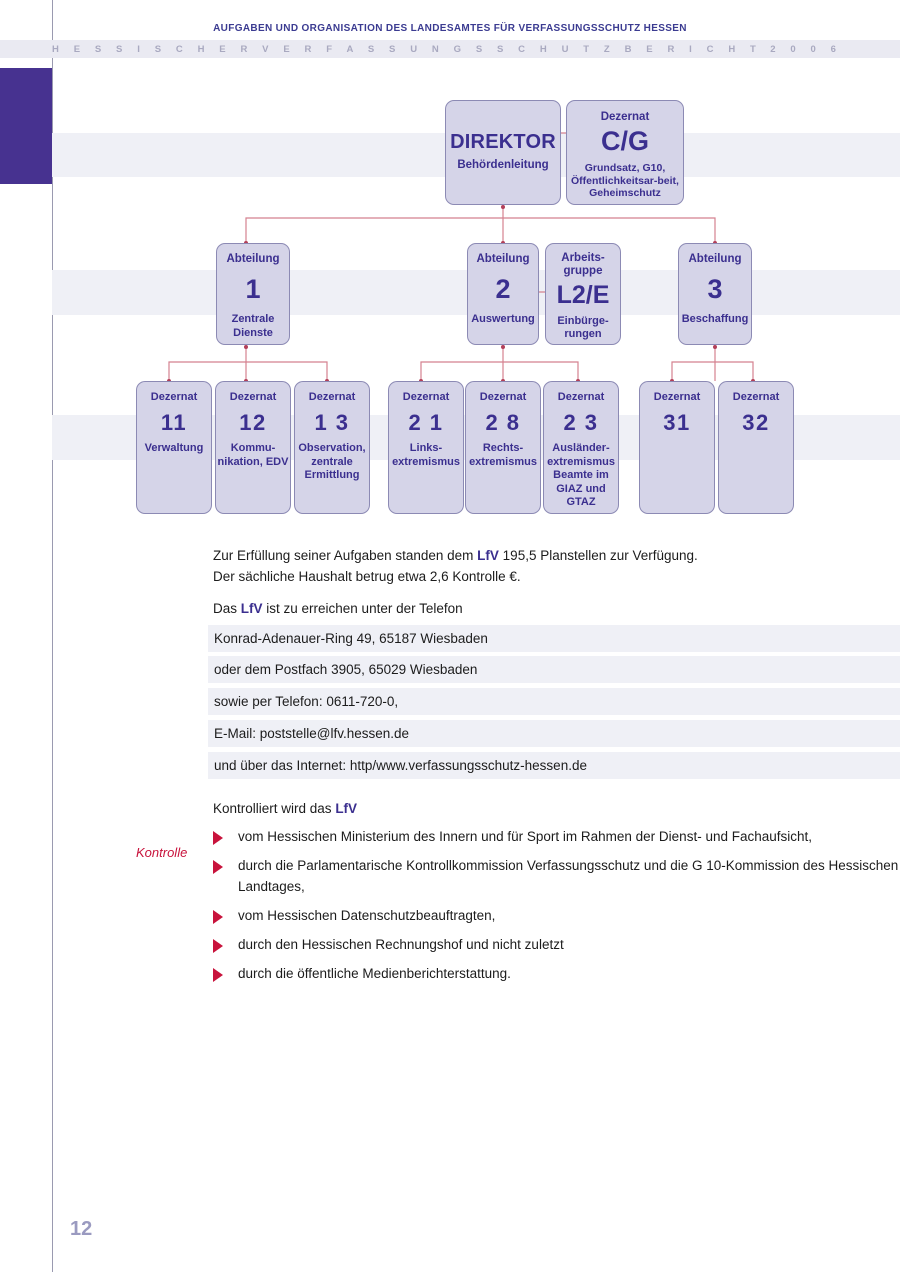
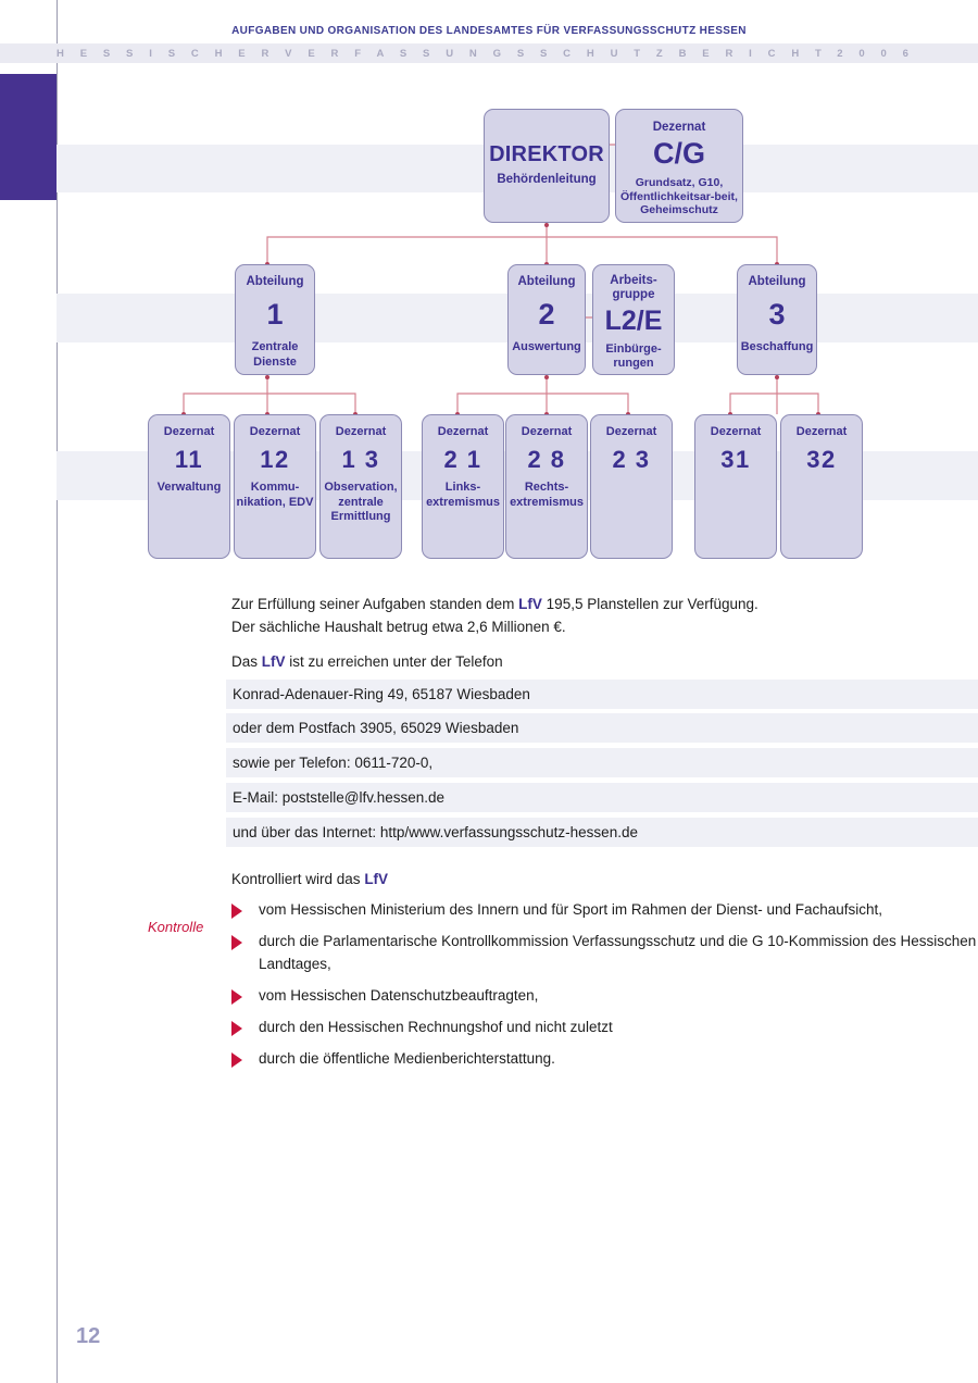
  AUFGABEN UND ORGANISATION DES LANDESAMTES FÜR VERFASSUNGSSCHUTZ HESSEN
  H E S S I S C H E R V E R F A S S U N G S S C H U T Z B E R I C H T
  2 0 0 6
  DIREKTOR
  Behördenleitung
  Dezernat
  C/G
  Grundsatz, G10, Öffentlichkeitsar-beit, Geheimschutz
  Abteilung
  1
  Zentrale Dienste
  Abteilung
  2
  Auswertung
  Arbeits- gruppe
  L2/E
  Einbürge- rungen
  Abteilung
  3
  Beschaffung
  Dezernat
  11
  Verwaltung
  Dezernat
  12
  Kommu- nikation, EDV
  Dezernat
  1 3
  Observation, zentrale Ermittlung
  Dezernat
  2 1
  Links- extremismus
  Dezernat
  2 8
  Rechts- extremismus
  Dezernat
  2 3
- Ausländer- extremismus Beamte im GIAZ und GTAZ
  Dezernat
  31
  Dezernat
  32
  Zur Erfüllung seiner Aufgaben standen dem LfV 195,5 Planstellen zur Verfügung.
- Der sächliche Haushalt betrug etwa 2,6 Kontrolle €.
+ Der sächliche Haushalt betrug etwa 2,6 Millionen €.
  Das LfV ist zu erreichen unter der Telefon
  Konrad-Adenauer-Ring 49, 65187 Wiesbaden
  oder dem Postfach 3905, 65029 Wiesbaden
  sowie per Telefon: 0611-720-0,
  E-Mail: poststelle@lfv.hessen.de
  und über das Internet: http/www.verfassungsschutz-hessen.de
  Kontrolliert wird das LfV
  Kontrolle
  vom Hessischen Ministerium des Innern und für Sport im Rahmen der Dienst- und Fachaufsicht,
  durch die Parlamentarische Kontrollkommission Verfassungsschutz und die G 10-Kommission des Hessischen Landtages,
  vom Hessischen Datenschutzbeauftragten,
  durch den Hessischen Rechnungshof und nicht zuletzt
  durch die öffentliche Medienberichterstattung.
  12
